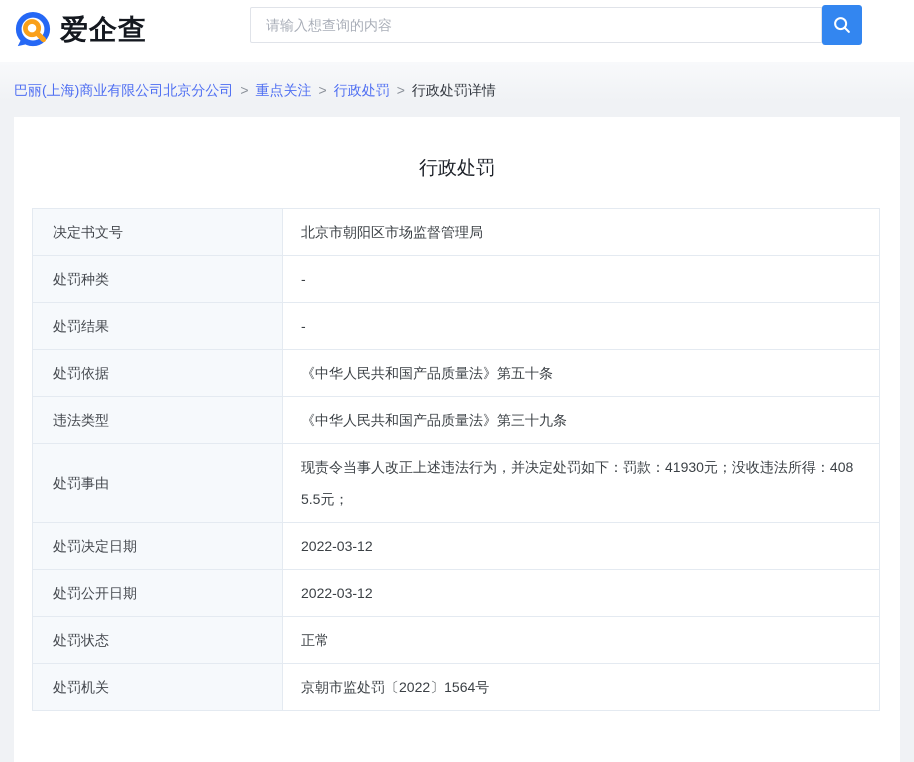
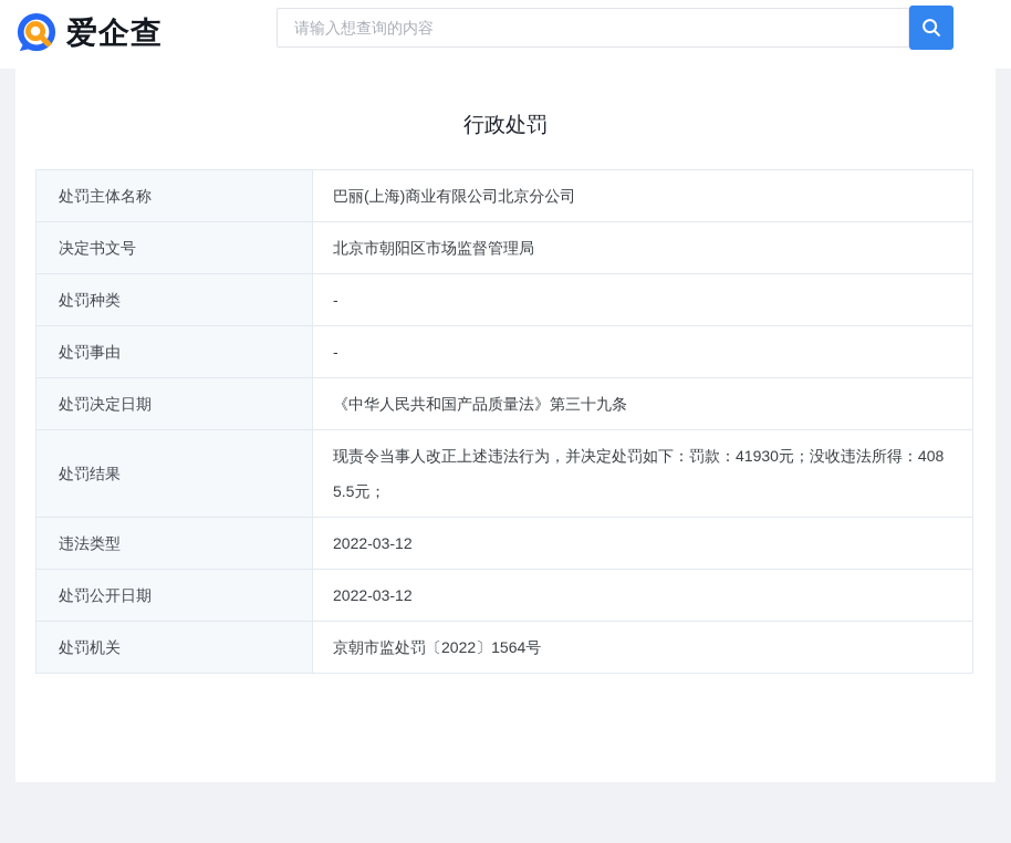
  爱企查
  请输入想查询的内容
- 巴丽(上海)商业有限公司北京分公司 > 重点关注 > 行政处罚 > 行政处罚详情
  行政处罚
+ 处罚主体名称	巴丽(上海)商业有限公司北京分公司
  决定书文号	北京市朝阳区市场监督管理局
  处罚种类	-
- 处罚结果	-
+ 处罚事由	-
- 处罚依据	《中华人民共和国产品质量法》第五十条
- 违法类型	《中华人民共和国产品质量法》第三十九条
+ 处罚决定日期	《中华人民共和国产品质量法》第三十九条
- 处罚事由	现责令当事人改正上述违法行为，并决定处罚如下：罚款：41930元；没收违法所得：4085.5元；
+ 处罚结果	现责令当事人改正上述违法行为，并决定处罚如下：罚款：41930元；没收违法所得：4085.5元；
- 处罚决定日期	2022-03-12
+ 违法类型	2022-03-12
  处罚公开日期	2022-03-12
- 处罚状态	正常
  处罚机关	京朝市监处罚〔2022〕1564号
